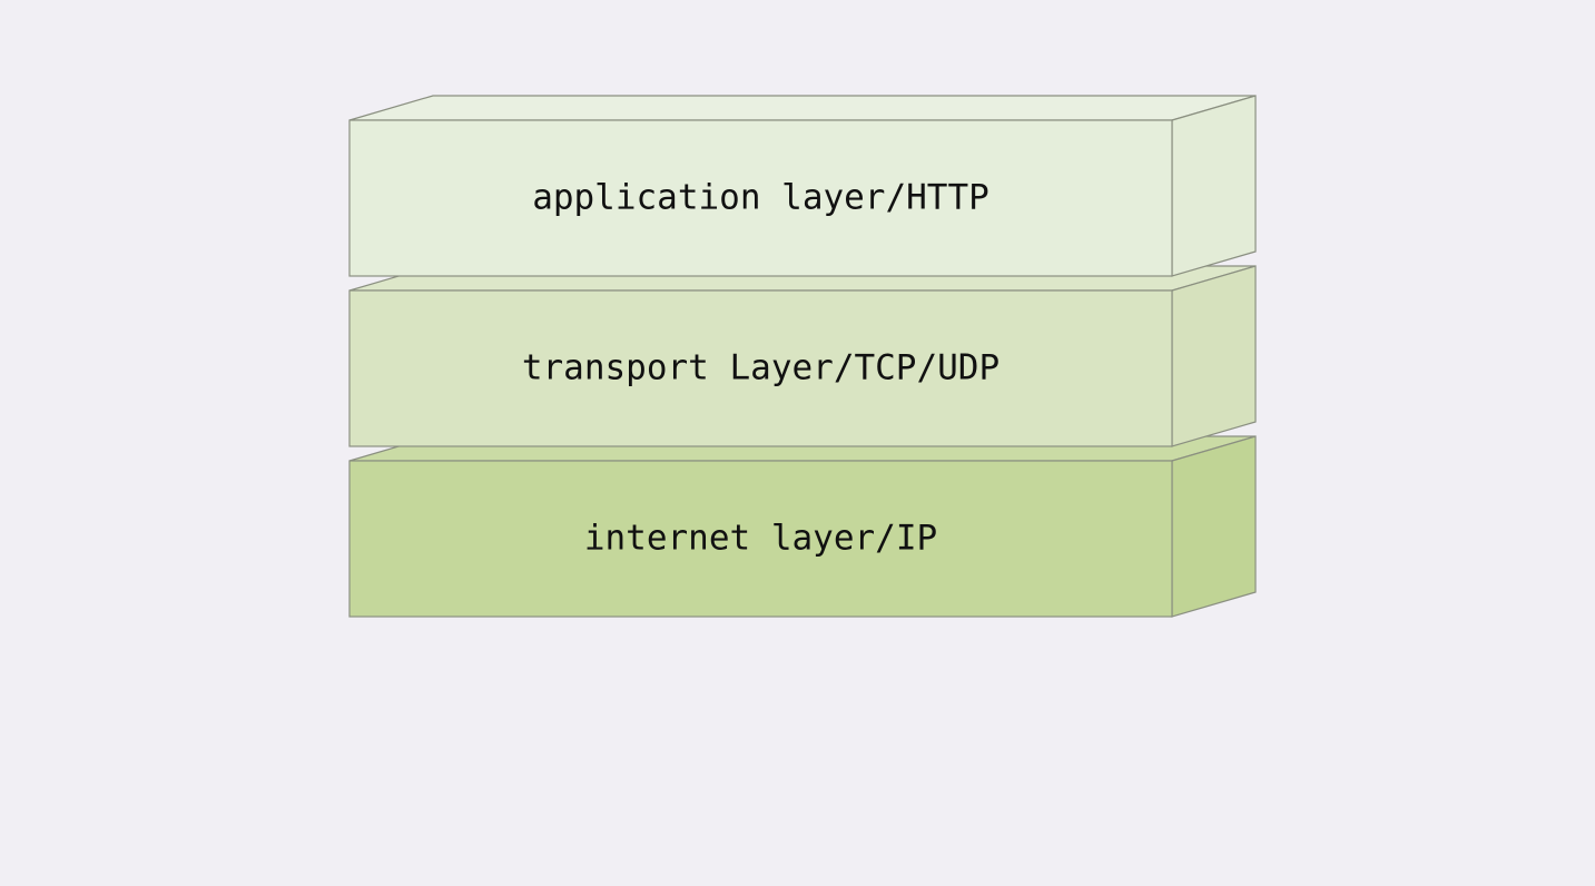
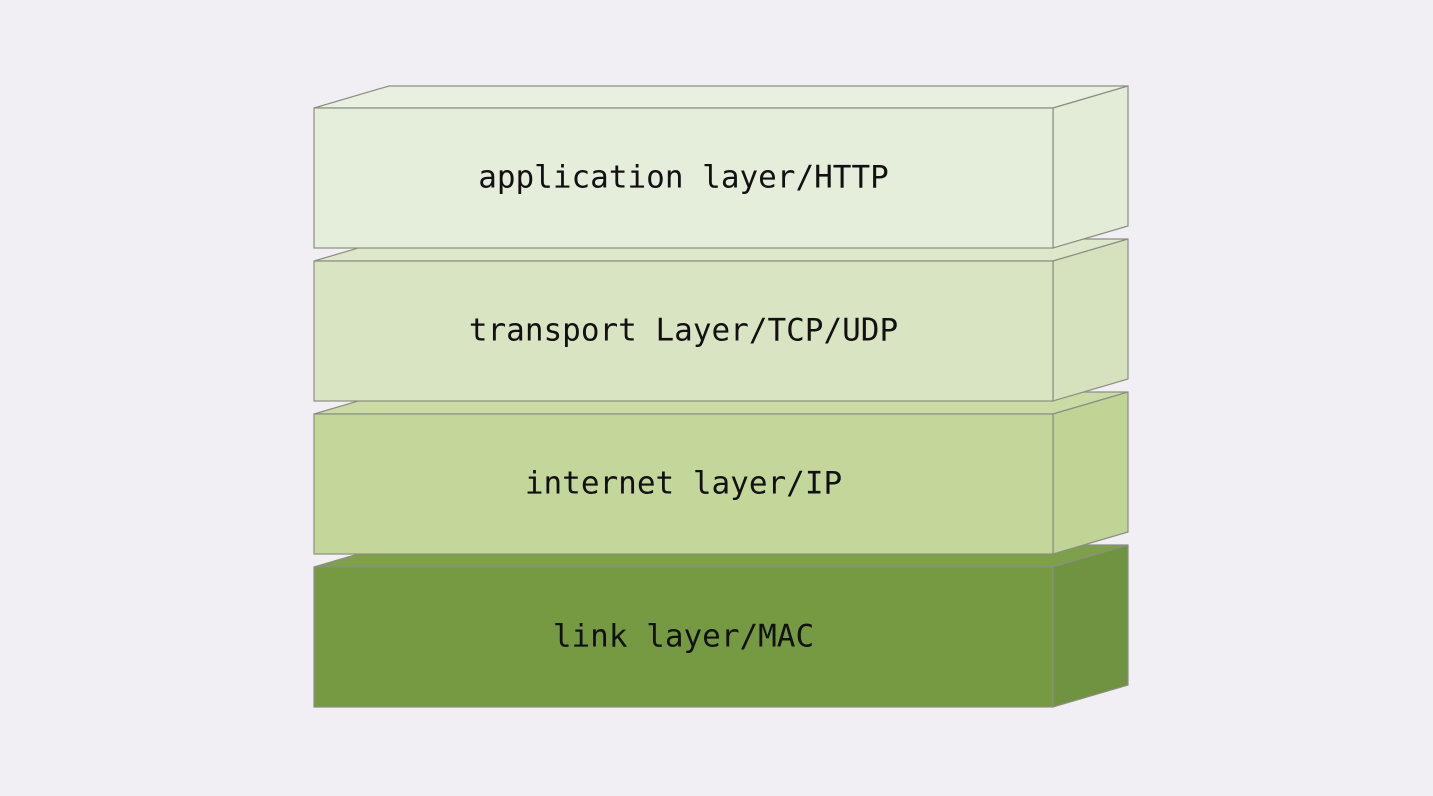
+ link layer/MAC
  internet layer/IP
  transport Layer/TCP/UDP
  application layer/HTTP
